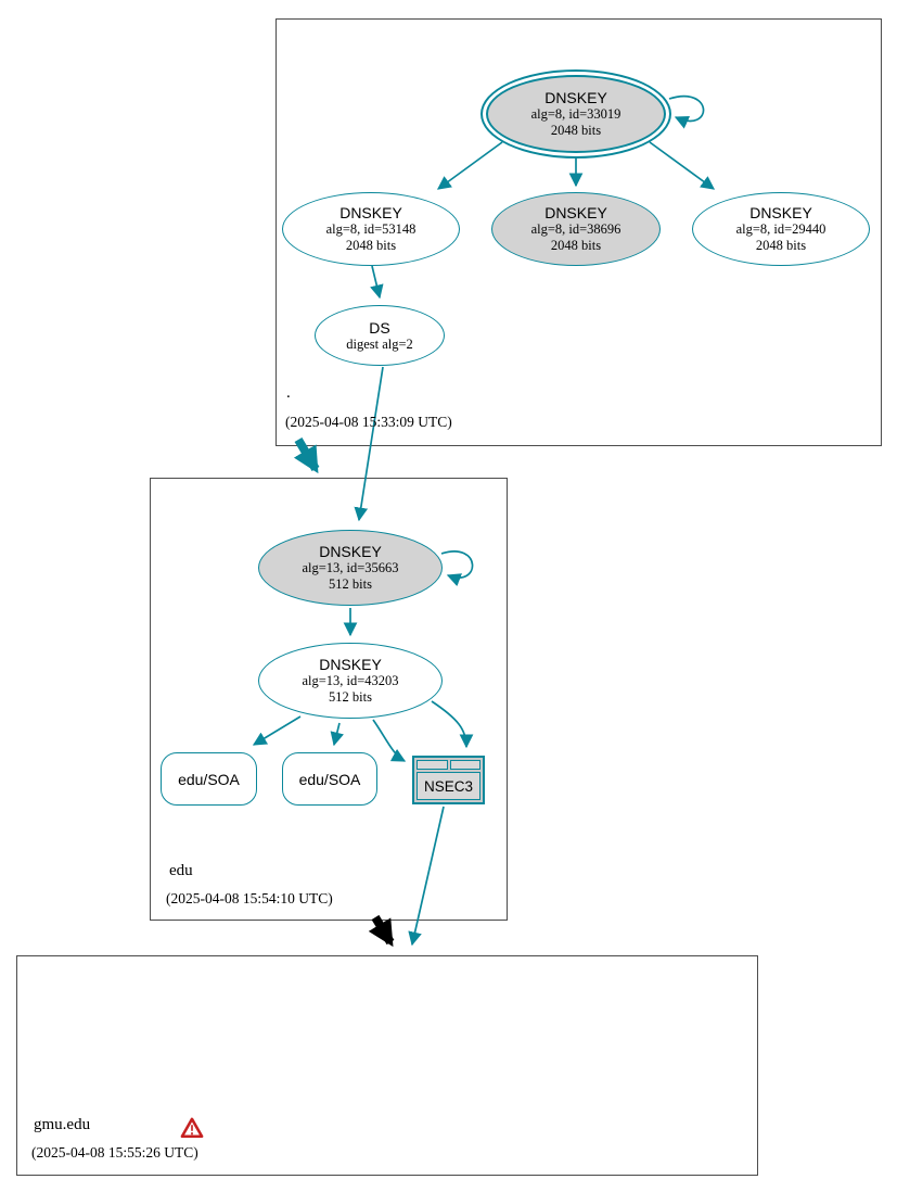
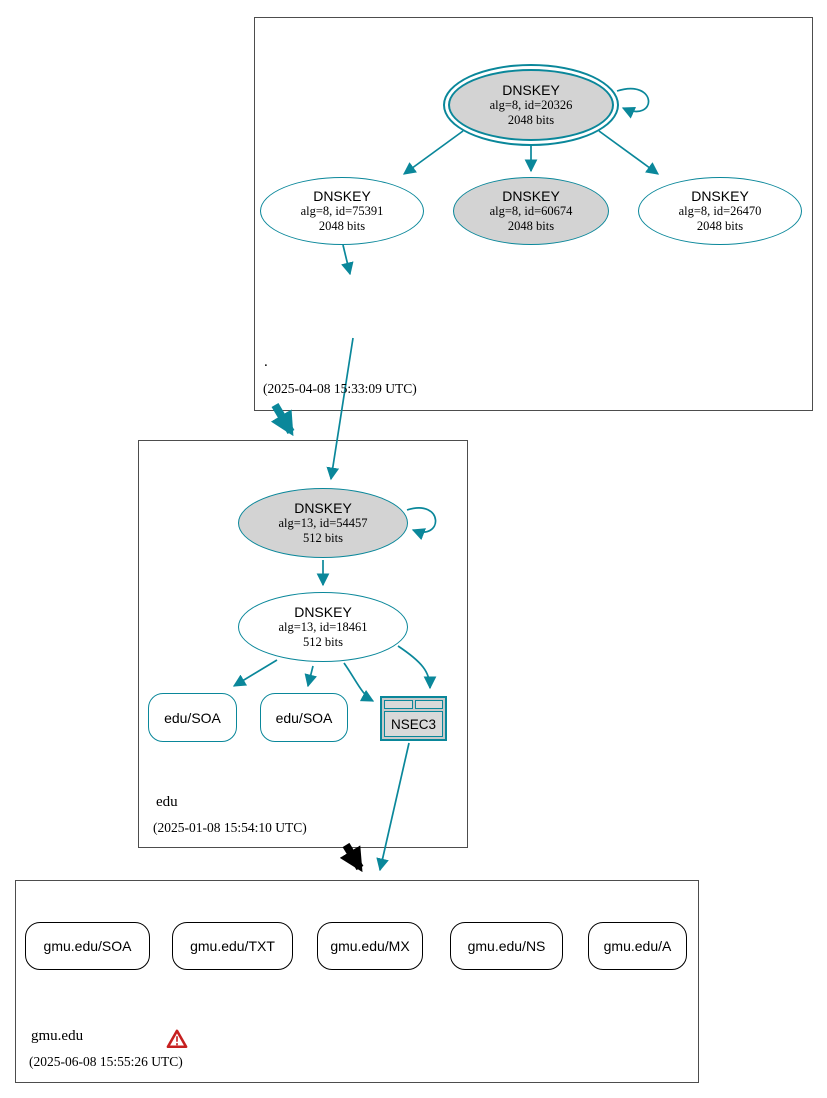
  DNSKEY
- alg=8, id=33019
+ alg=8, id=20326
  2048 bits
  DNSKEY
- alg=8, id=53148
+ alg=8, id=75391
  2048 bits
  DNSKEY
- alg=8, id=38696
+ alg=8, id=60674
  2048 bits
  DNSKEY
- alg=8, id=29440
+ alg=8, id=26470
  2048 bits
- DS
- digest alg=2
  .
  (2025-04-08 15:33:09 UTC)
  DNSKEY
- alg=13, id=35663
+ alg=13, id=54457
  512 bits
  DNSKEY
- alg=13, id=43203
+ alg=13, id=18461
  512 bits
  edu/SOA
  edu/SOA
  NSEC3
  edu
- (2025-04-08 15:54:10 UTC)
+ (2025-01-08 15:54:10 UTC)
+ gmu.edu/SOA
+ gmu.edu/TXT
+ gmu.edu/MX
+ gmu.edu/NS
+ gmu.edu/A
  gmu.edu
- (2025-04-08 15:55:26 UTC)
+ (2025-06-08 15:55:26 UTC)
